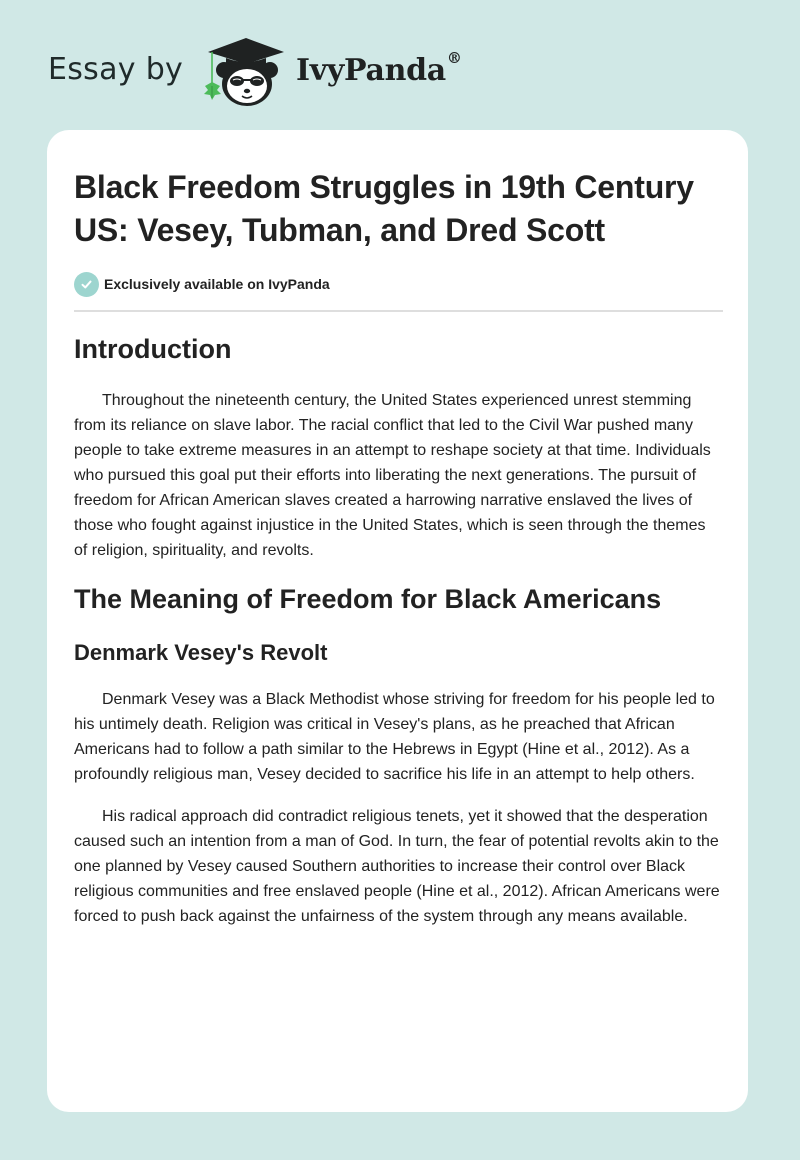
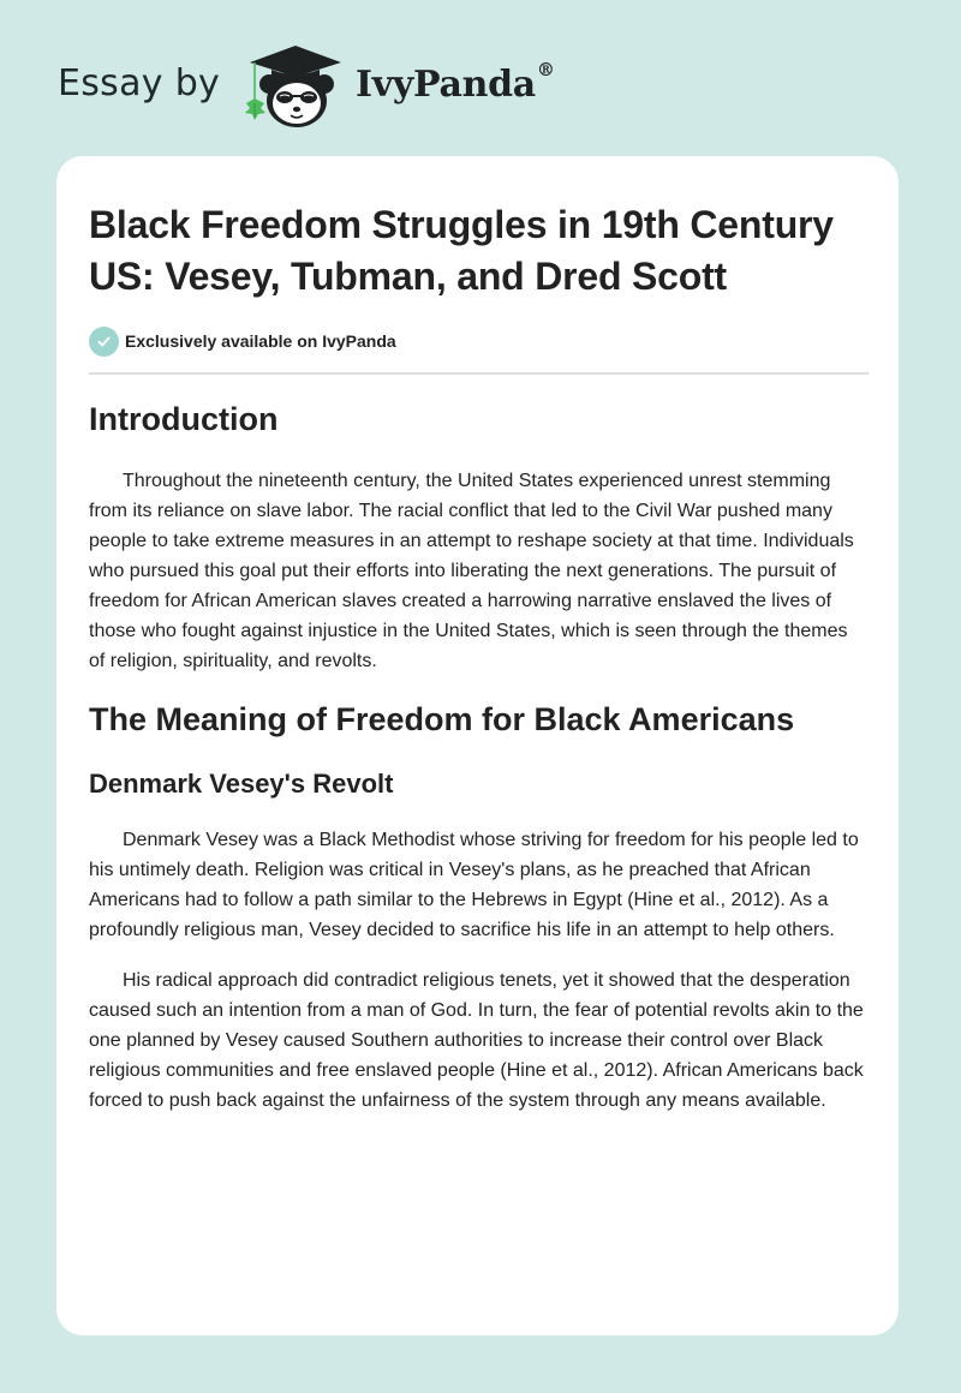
  Essay by
  IvyPanda®
  Black Freedom Struggles in 19th Century US: Vesey, Tubman, and Dred Scott
  Exclusively available on IvyPanda
  Introduction
  Throughout the nineteenth century, the United States experienced unrest stemming from its reliance on slave labor. The racial conflict that led to the Civil War pushed many people to take extreme measures in an attempt to reshape society at that time. Individuals who pursued this goal put their efforts into liberating the next generations. The pursuit of freedom for African American slaves created a harrowing narrative enslaved the lives of those who fought against injustice in the United States, which is seen through the themes of religion, spirituality, and revolts.
  The Meaning of Freedom for Black Americans
  Denmark Vesey's Revolt
  Denmark Vesey was a Black Methodist whose striving for freedom for his people led to his untimely death. Religion was critical in Vesey's plans, as he preached that African Americans had to follow a path similar to the Hebrews in Egypt (Hine et al., 2012). As a profoundly religious man, Vesey decided to sacrifice his life in an attempt to help others.
- His radical approach did contradict religious tenets, yet it showed that the desperation caused such an intention from a man of God. In turn, the fear of potential revolts akin to the one planned by Vesey caused Southern authorities to increase their control over Black religious communities and free enslaved people (Hine et al., 2012). African Americans were forced to push back against the unfairness of the system through any means available.
+ His radical approach did contradict religious tenets, yet it showed that the desperation caused such an intention from a man of God. In turn, the fear of potential revolts akin to the one planned by Vesey caused Southern authorities to increase their control over Black religious communities and free enslaved people (Hine et al., 2012). African Americans back forced to push back against the unfairness of the system through any means available.
